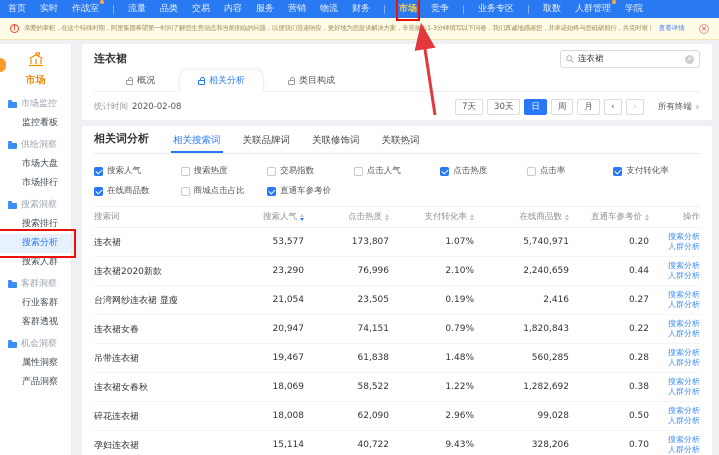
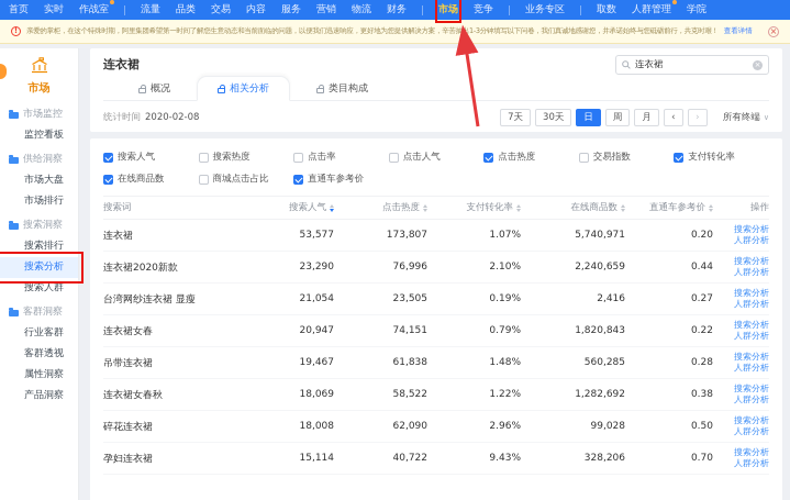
  首页
  实时
  作战室
  流量
  品类
  交易
  内容
  服务
  营销
  物流
  财务
  市场
  竞争
  业务专区
  取数
  人群管理
  学院
  !
  亲爱的掌柜，在这个特殊时期，阿里集团希望第一时间了解您生意动态和当前面临的问题，以便我们迅速响应，更好地为您提供解决方案，辛苦抽出1-3分钟填写以下问卷，我们真诚地感谢您，并承诺始终与您砥砺前行，共克时艰！
  查看详情
  ×
  市场
  市场监控
  监控看板
  供给洞察
  市场大盘
  市场排行
  搜索洞察
  搜索排行
  搜索分析
  搜索人群
  客群洞察
  行业客群
  客群透视
- 机会洞察
  属性洞察
  产品洞察
  连衣裙
  连衣裙
  ×
  概况
  相关分析
  类目构成
  统计时间
  2020-02-08
  7天
  30天
  日
  周
  月
  ‹
  ›
  所有终端
  ∨
- 相关词分析
- 相关搜索词
- 关联品牌词
- 关联修饰词
- 关联热词
  搜索人气
  搜索热度
- 交易指数
+ 点击率
  点击人气
  点击热度
- 点击率
+ 交易指数
  支付转化率
  在线商品数
  商城点击占比
  直通车参考价
  搜索词
  搜索人气
  点击热度
  支付转化率
  在线商品数
  直通车参考价
  操作
  连衣裙
  53,577
  173,807
  1.07%
  5,740,971
  0.20
  搜索分析
  人群分析
  连衣裙2020新款
  23,290
  76,996
  2.10%
  2,240,659
  0.44
  搜索分析
  人群分析
  台湾网纱连衣裙 显瘦
  21,054
  23,505
  0.19%
  2,416
  0.27
  搜索分析
  人群分析
  连衣裙女春
  20,947
  74,151
  0.79%
  1,820,843
  0.22
  搜索分析
  人群分析
  吊带连衣裙
  19,467
  61,838
  1.48%
  560,285
  0.28
  搜索分析
  人群分析
  连衣裙女春秋
  18,069
  58,522
  1.22%
  1,282,692
  0.38
  搜索分析
  人群分析
  碎花连衣裙
  18,008
  62,090
  2.96%
  99,028
  0.50
  搜索分析
  人群分析
  孕妇连衣裙
  15,114
  40,722
  9.43%
  328,206
  0.70
  搜索分析
  人群分析
